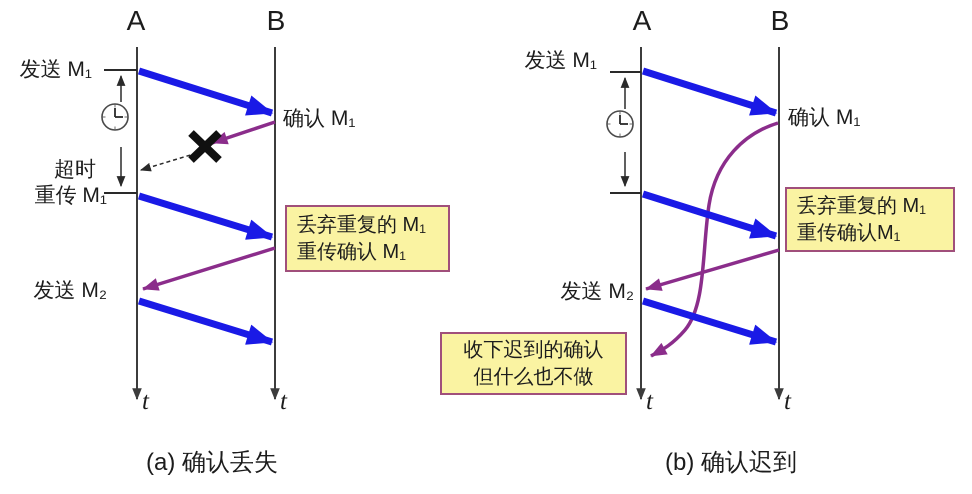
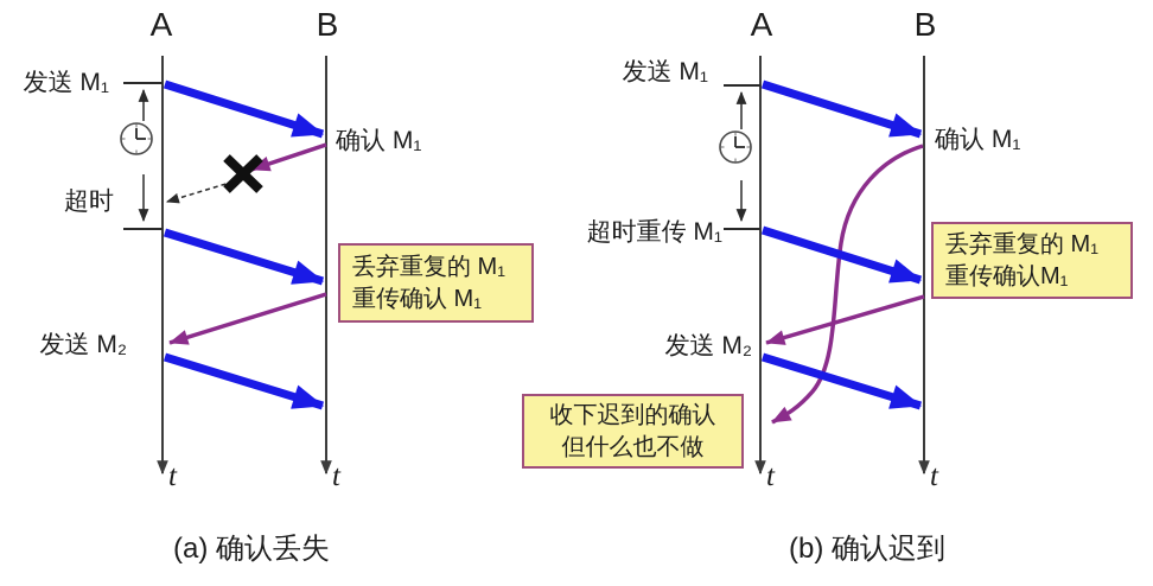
  A
  B
  发送 M₁
  超时
- 重传 M₁
  发送 M₂
  确认 M₁
  t
  t
  丢弃重复的 M₁
  重传确认 M₁
  (a) 确认丢失
  A
  B
  发送 M₁
+ 超时重传 M₁
  发送 M₂
  确认 M₁
  t
  t
  丢弃重复的 M₁
  重传确认M₁
  收下迟到的确认
  但什么也不做
  (b) 确认迟到
